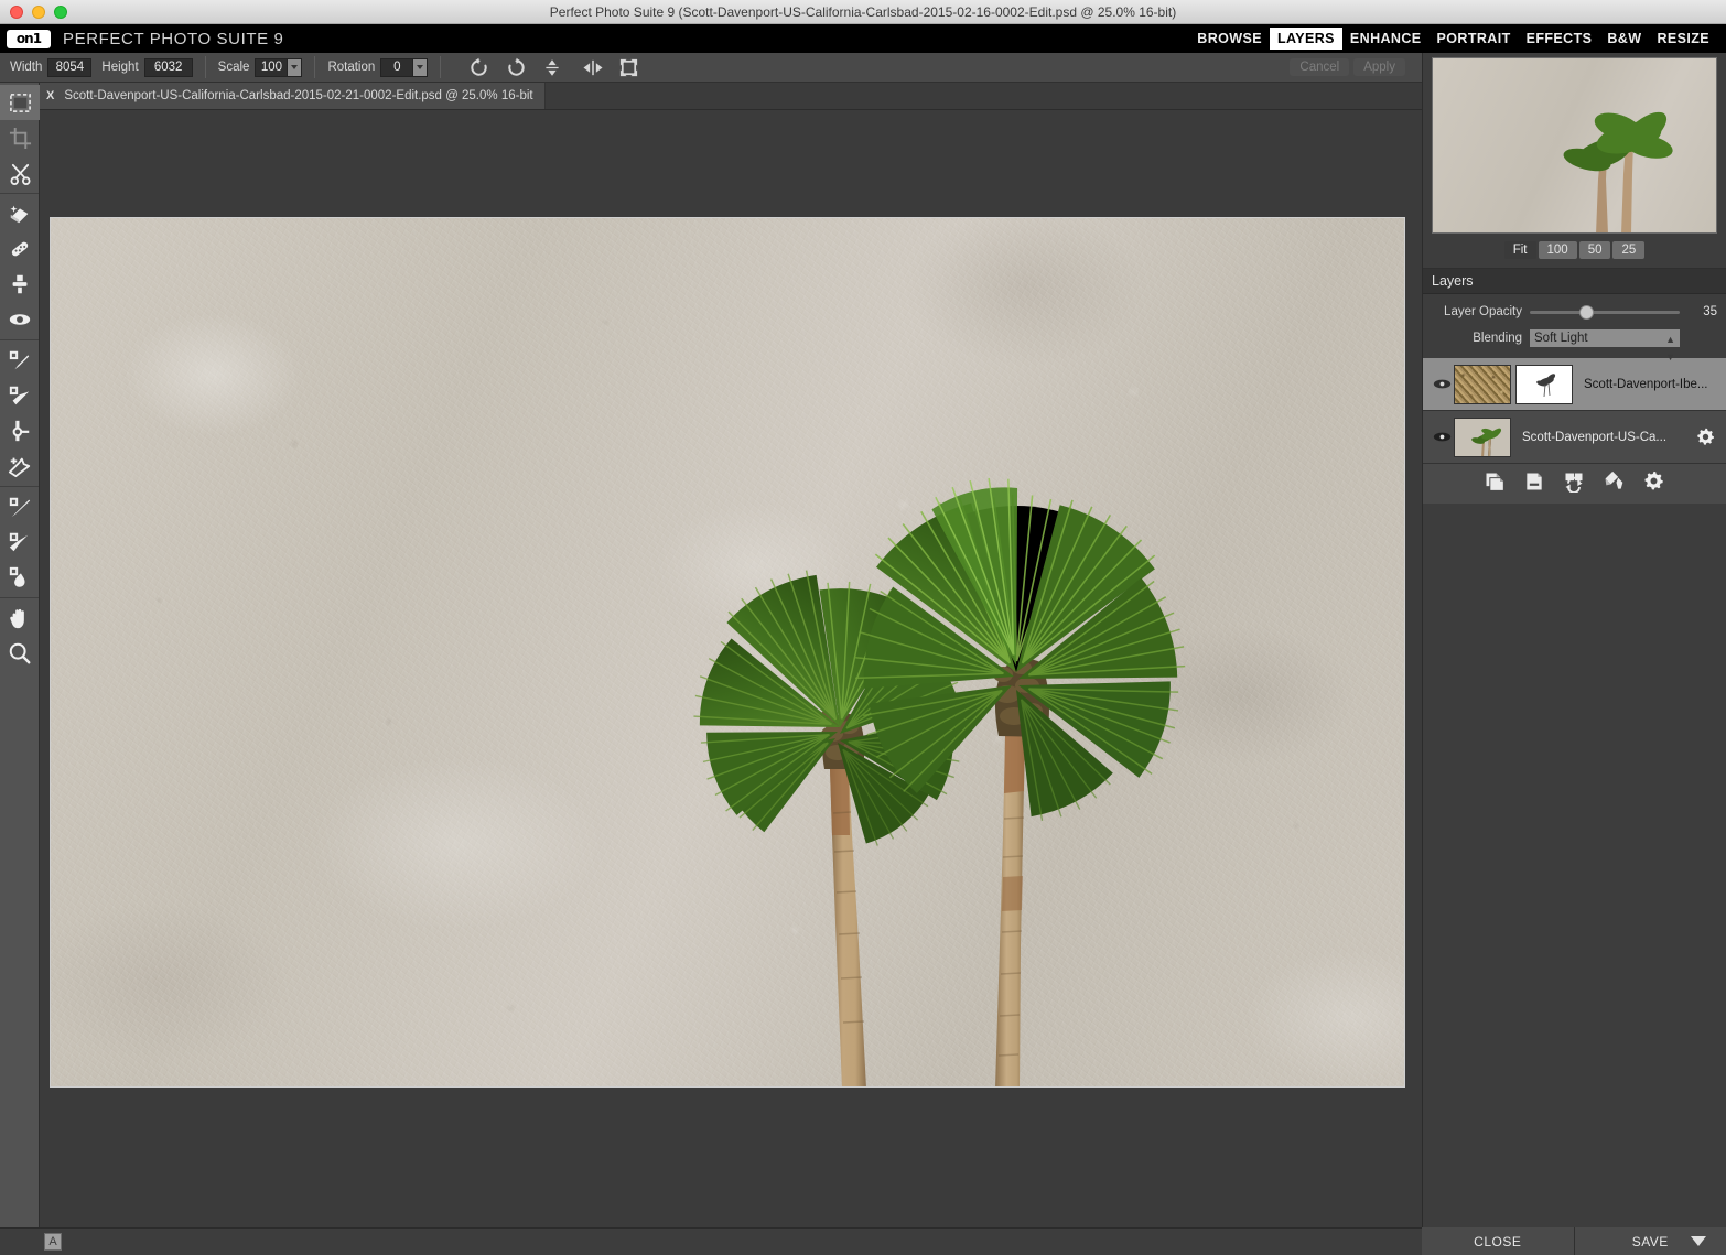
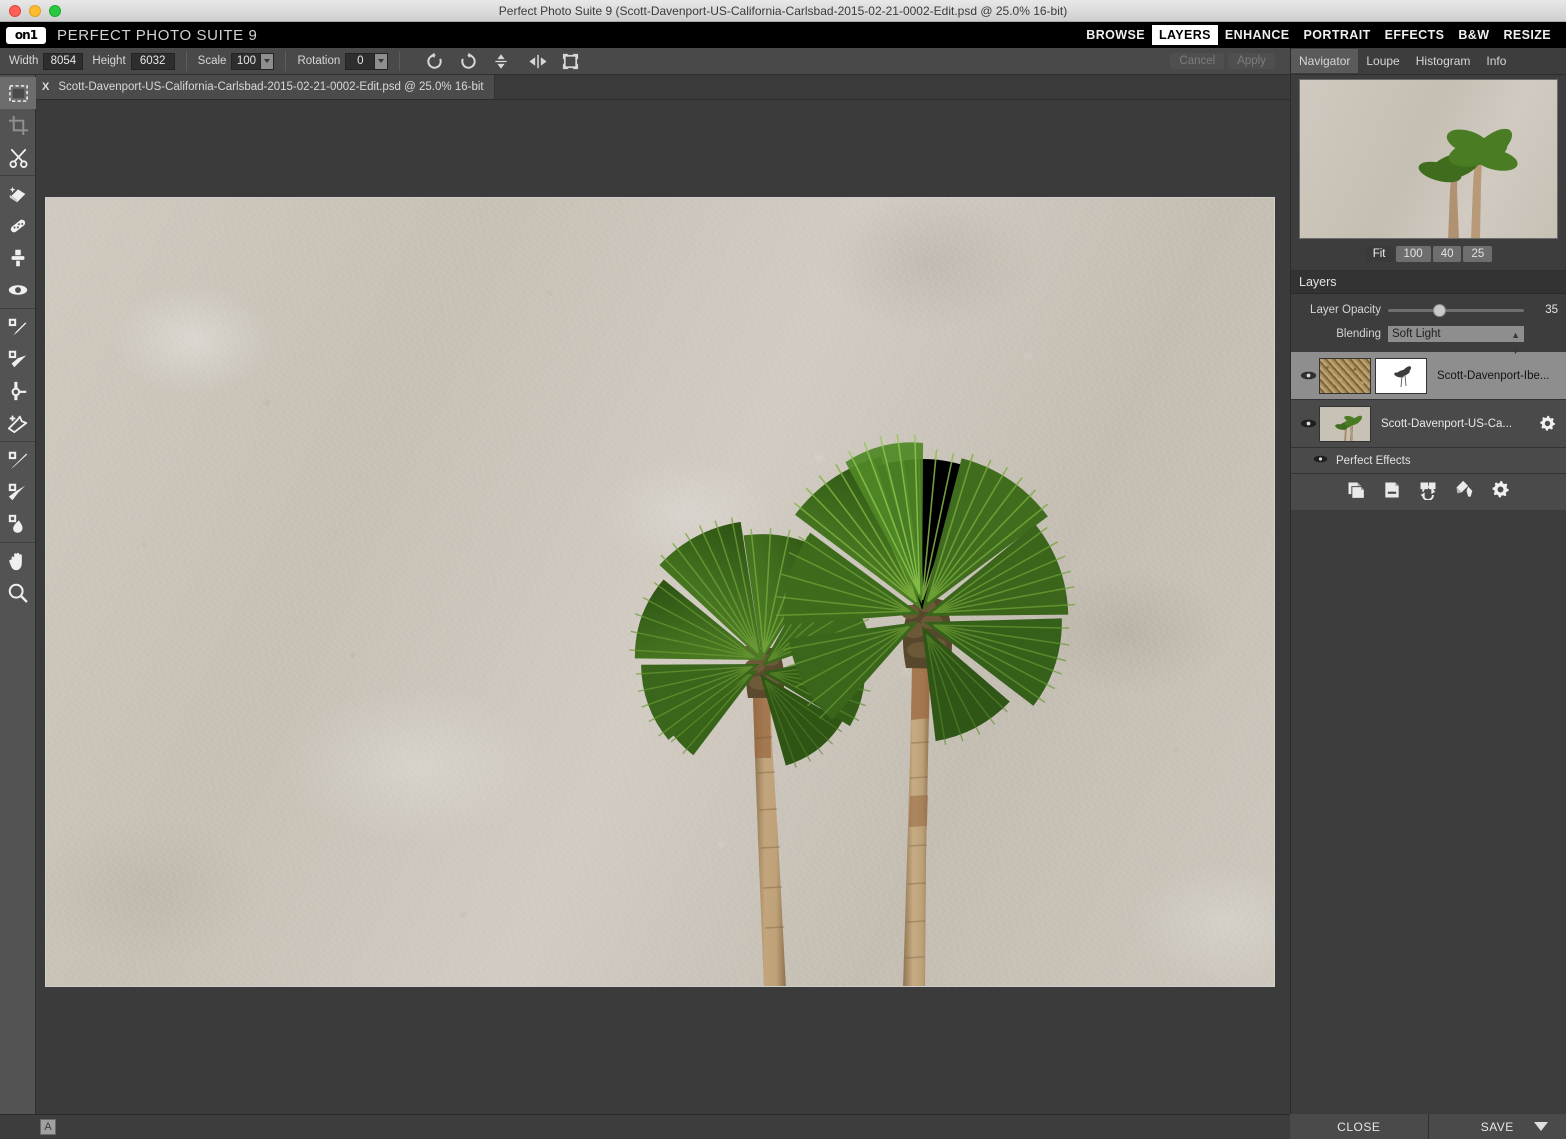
- Perfect Photo Suite 9 (Scott-Davenport-US-California-Carlsbad-2015-02-16-0002-Edit.psd @ 25.0% 16-bit)
+ Perfect Photo Suite 9 (Scott-Davenport-US-California-Carlsbad-2015-02-21-0002-Edit.psd @ 25.0% 16-bit)
  on1
  PERFECT PHOTO SUITE 9
  BROWSE
  LAYERS
  ENHANCE
  PORTRAIT
  EFFECTS
  B&W
  RESIZE
  Width
  8054
  Height
  6032
  Scale
  100
  Rotation
  0
  Cancel
  Apply
  X
  Scott-Davenport-US-California-Carlsbad-2015-02-21-0002-Edit.psd @ 25.0% 16-bit
+ Navigator
+ Loupe
+ Histogram
+ Info
  Fit
  100
- 50
+ 40
  25
  Layers
  Layer Opacity
  35
  Blending
  Soft Light
  ▲
  ▼
  Scott-Davenport-Ibe...
  Scott-Davenport-US-Ca...
+ Perfect Effects
  A
  CLOSE
  SAVE
